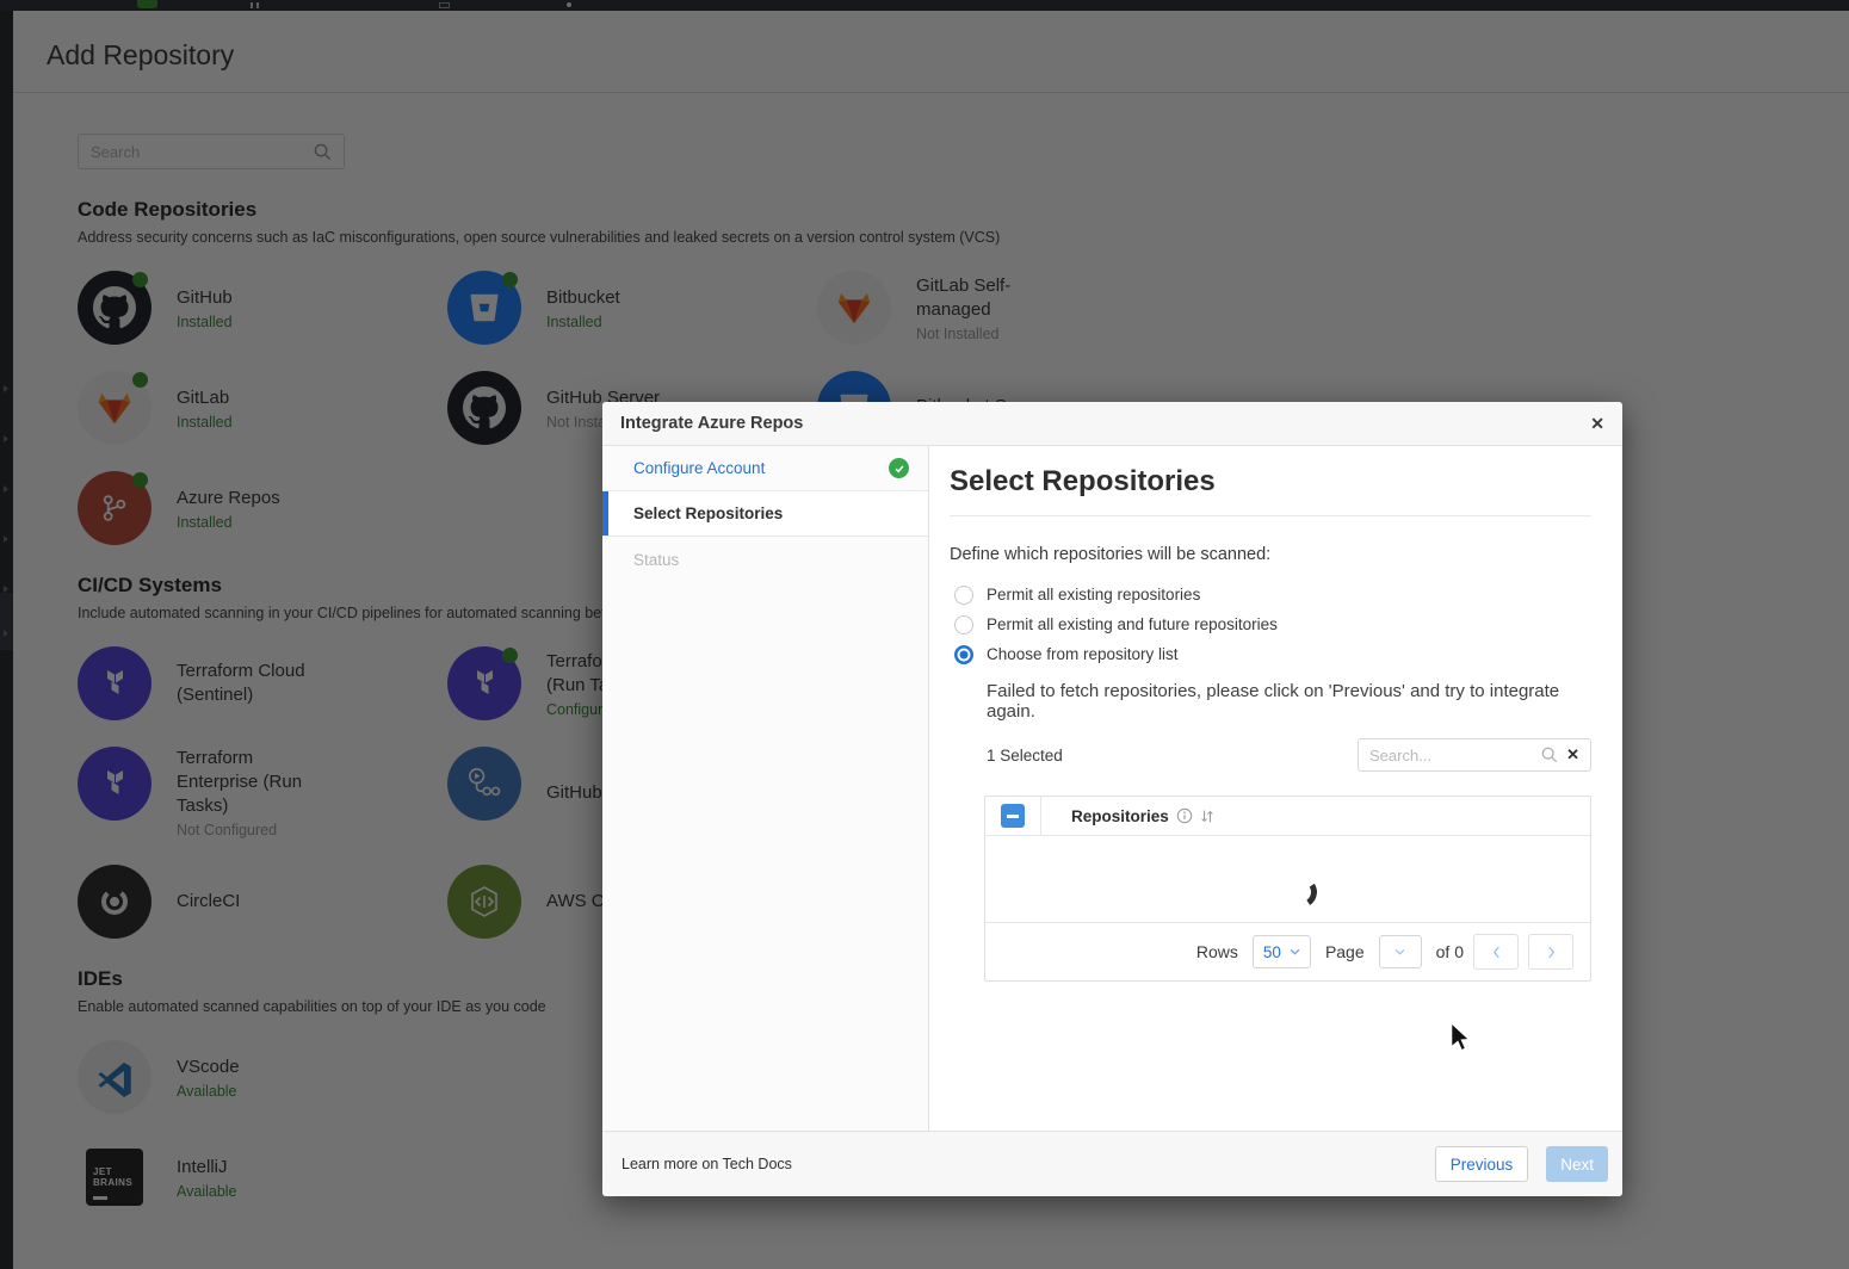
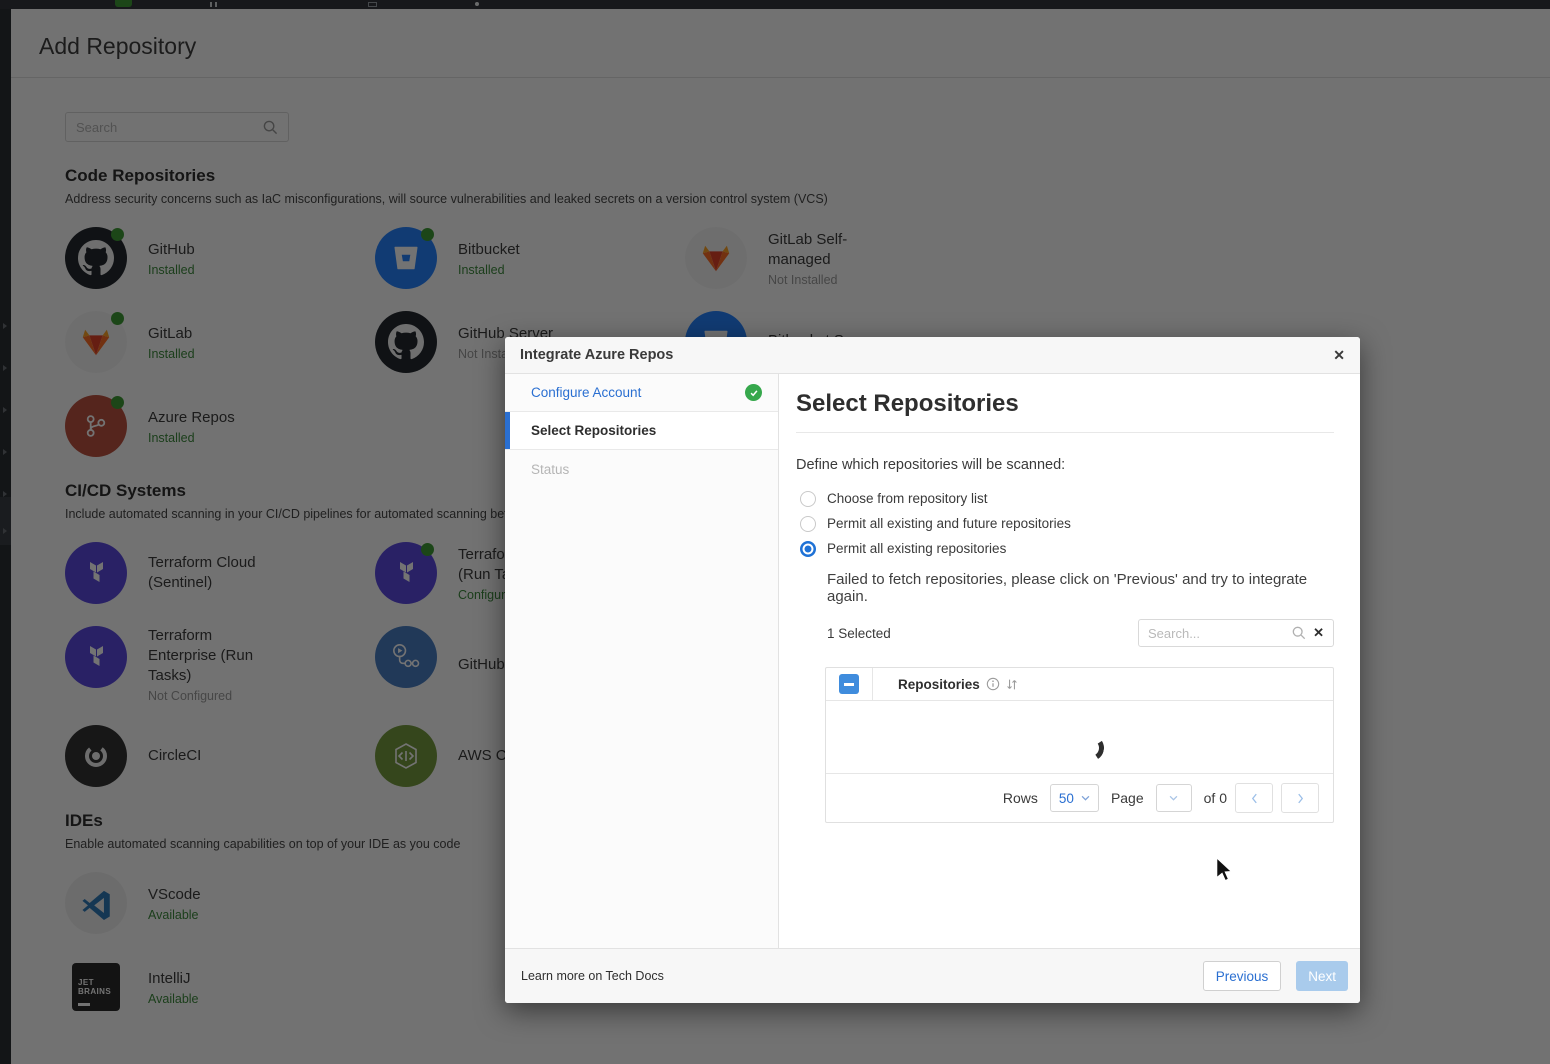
  Add Repository
  Search
  Code Repositories
- Address security concerns such as IaC misconfigurations, open source vulnerabilities and leaked secrets on a version control system (VCS)
+ Address security concerns such as IaC misconfigurations, will source vulnerabilities and leaked secrets on a version control system (VCS)
  GitHub
  Installed
  Bitbucket
  Installed
  GitLab Self-
  managed
  Not Installed
  GitLab
  Installed
  GitHub Server
  Azure Repos
  Installed
  CI/CD Systems
  Include automated scanning in your CI/CD pipelines for automated scanning be
  Terraform Cloud
  (Sentinel)
  Configur
  Terraform
  Enterprise (Run
  Tasks)
  Not Configured
  CircleCI
  IDEs
- Enable automated scanned capabilities on top of your IDE as you code
+ Enable automated scanning capabilities on top of your IDE as you code
  VScode
  Available
  JET
  BRAINS
  IntelliJ
  Available
  Integrate Azure Repos
  ✕
  Configure Account
  Select Repositories
  Status
  Select Repositories
  Define which repositories will be scanned:
- Permit all existing repositories
+ Choose from repository list
  Permit all existing and future repositories
- Choose from repository list
+ Permit all existing repositories
  Failed to fetch repositories, please click on 'Previous' and try to integrate again.
  1 Selected
  Search...
  ✕
  Repositories
  Rows
  50
  Page
  of 0
  Learn more on Tech Docs
  Previous
  Next
